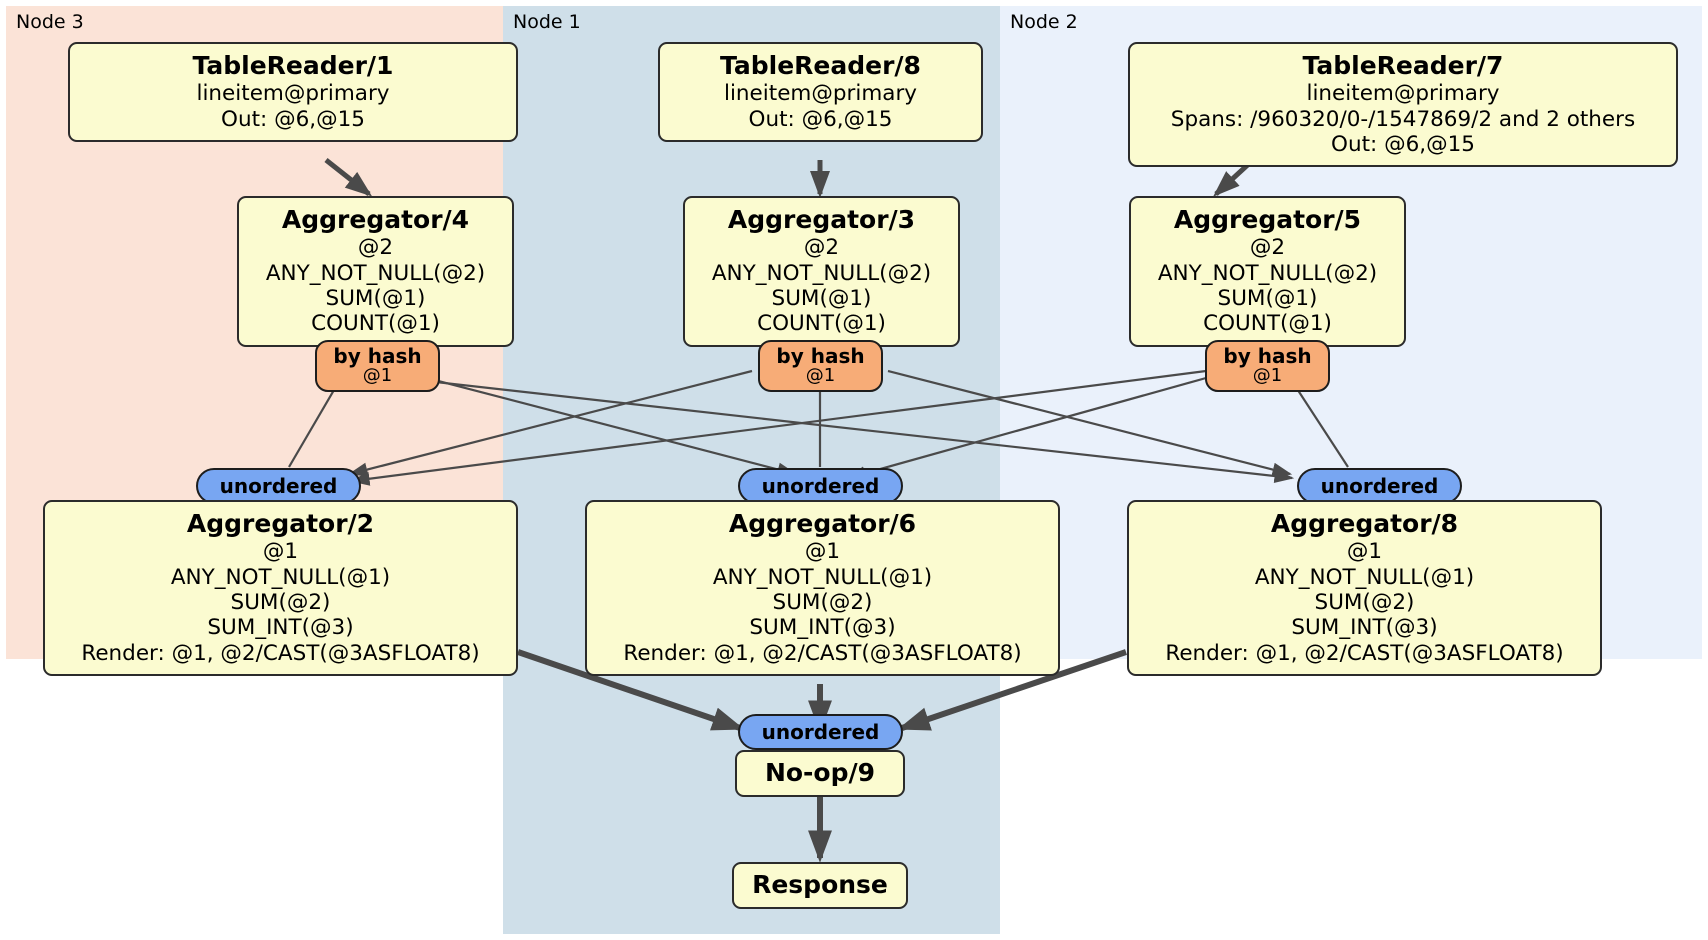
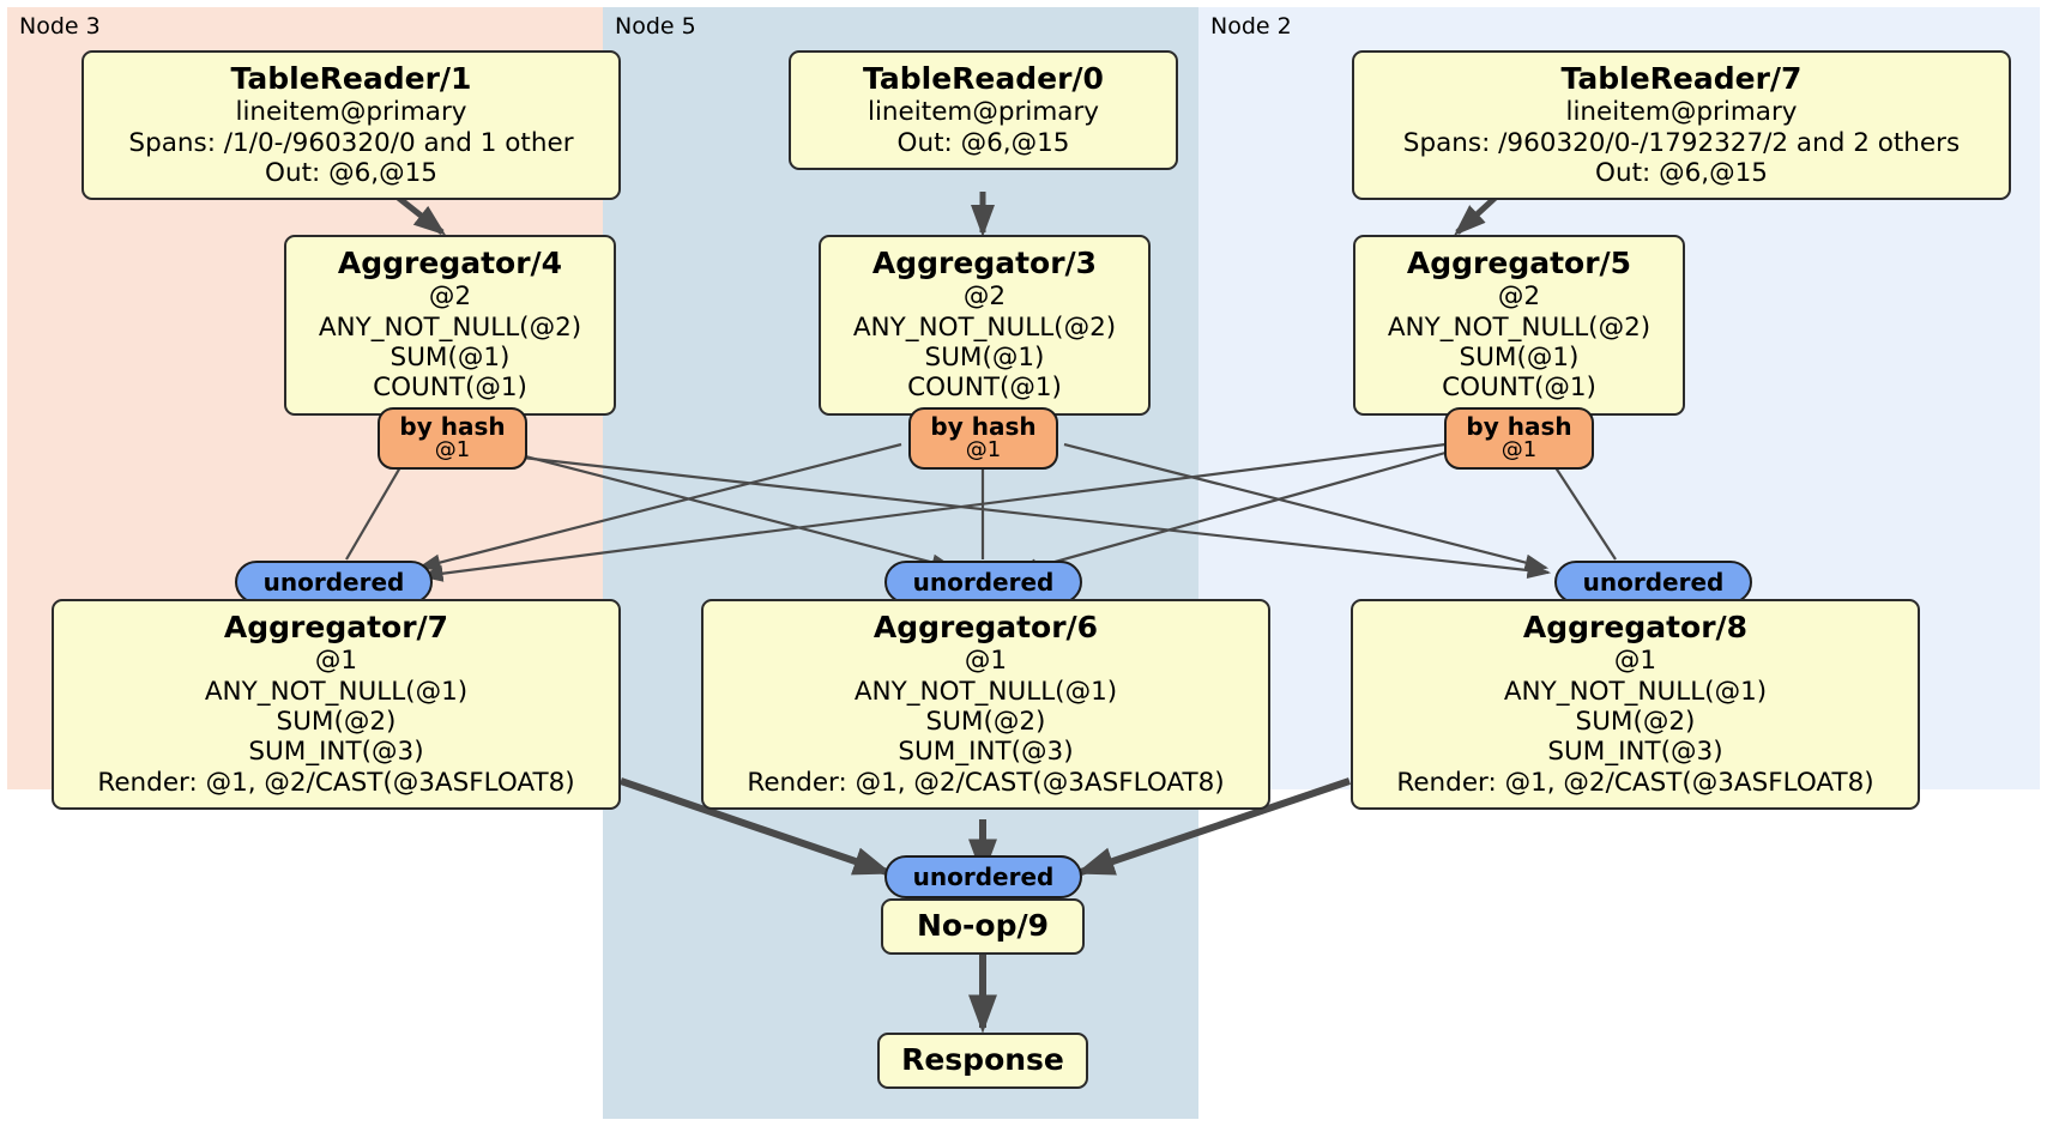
  Node 3
- Node 1
+ Node 5
  Node 2
  TableReader/1
  lineitem@primary
+ Spans: /1/0-/960320/0 and 1 other
  Out: @6,@15
- TableReader/8
+ TableReader/0
  lineitem@primary
  Out: @6,@15
  TableReader/7
  lineitem@primary
- Spans: /960320/0-/1547869/2 and 2 others
+ Spans: /960320/0-/1792327/2 and 2 others
  Out: @6,@15
  Aggregator/4
  @2
  ANY_NOT_NULL(@2)
  SUM(@1)
  COUNT(@1)
  Aggregator/3
  @2
  ANY_NOT_NULL(@2)
  SUM(@1)
  COUNT(@1)
  Aggregator/5
  @2
  ANY_NOT_NULL(@2)
  SUM(@1)
  COUNT(@1)
  by hash
  @1
  by hash
  @1
  by hash
  @1
  unordered
  unordered
  unordered
- Aggregator/2
+ Aggregator/7
  @1
  ANY_NOT_NULL(@1)
  SUM(@2)
  SUM_INT(@3)
  Render: @1, @2/CAST(@3ASFLOAT8)
  Aggregator/6
  @1
  ANY_NOT_NULL(@1)
  SUM(@2)
  SUM_INT(@3)
  Render: @1, @2/CAST(@3ASFLOAT8)
  Aggregator/8
  @1
  ANY_NOT_NULL(@1)
  SUM(@2)
  SUM_INT(@3)
  Render: @1, @2/CAST(@3ASFLOAT8)
  unordered
  No-op/9
  Response
